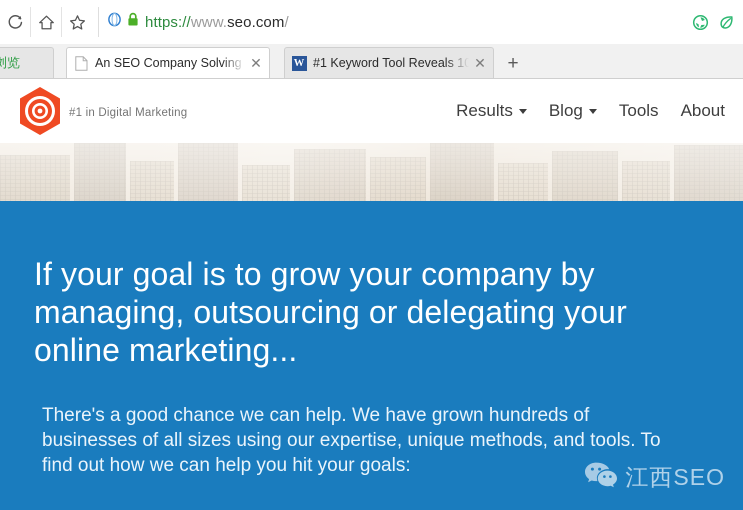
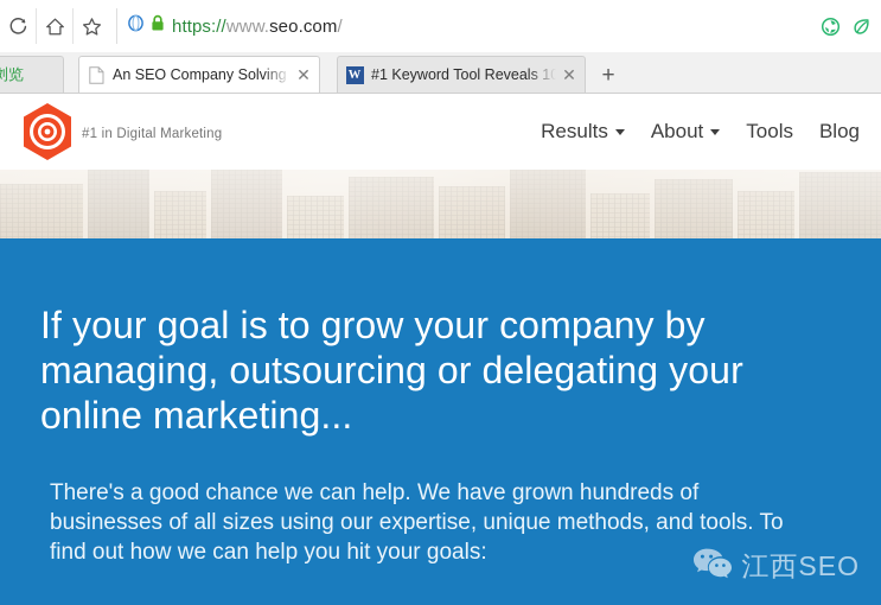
  https://www.seo.com/
  An SEO Company Solving
  ✕
  W
  #1 Keyword Tool Reveals 10
  ✕
  +
  #1 in Digital Marketing
  Results
- Blog
+ About
  Tools
- About
+ Blog
  If your goal is to grow your company by managing, outsourcing or delegating your online marketing...
  There's a good chance we can help. We have grown hundreds of businesses of all sizes using our expertise, unique methods, and tools. To find out how we can help you hit your goals:
  江西SEO
